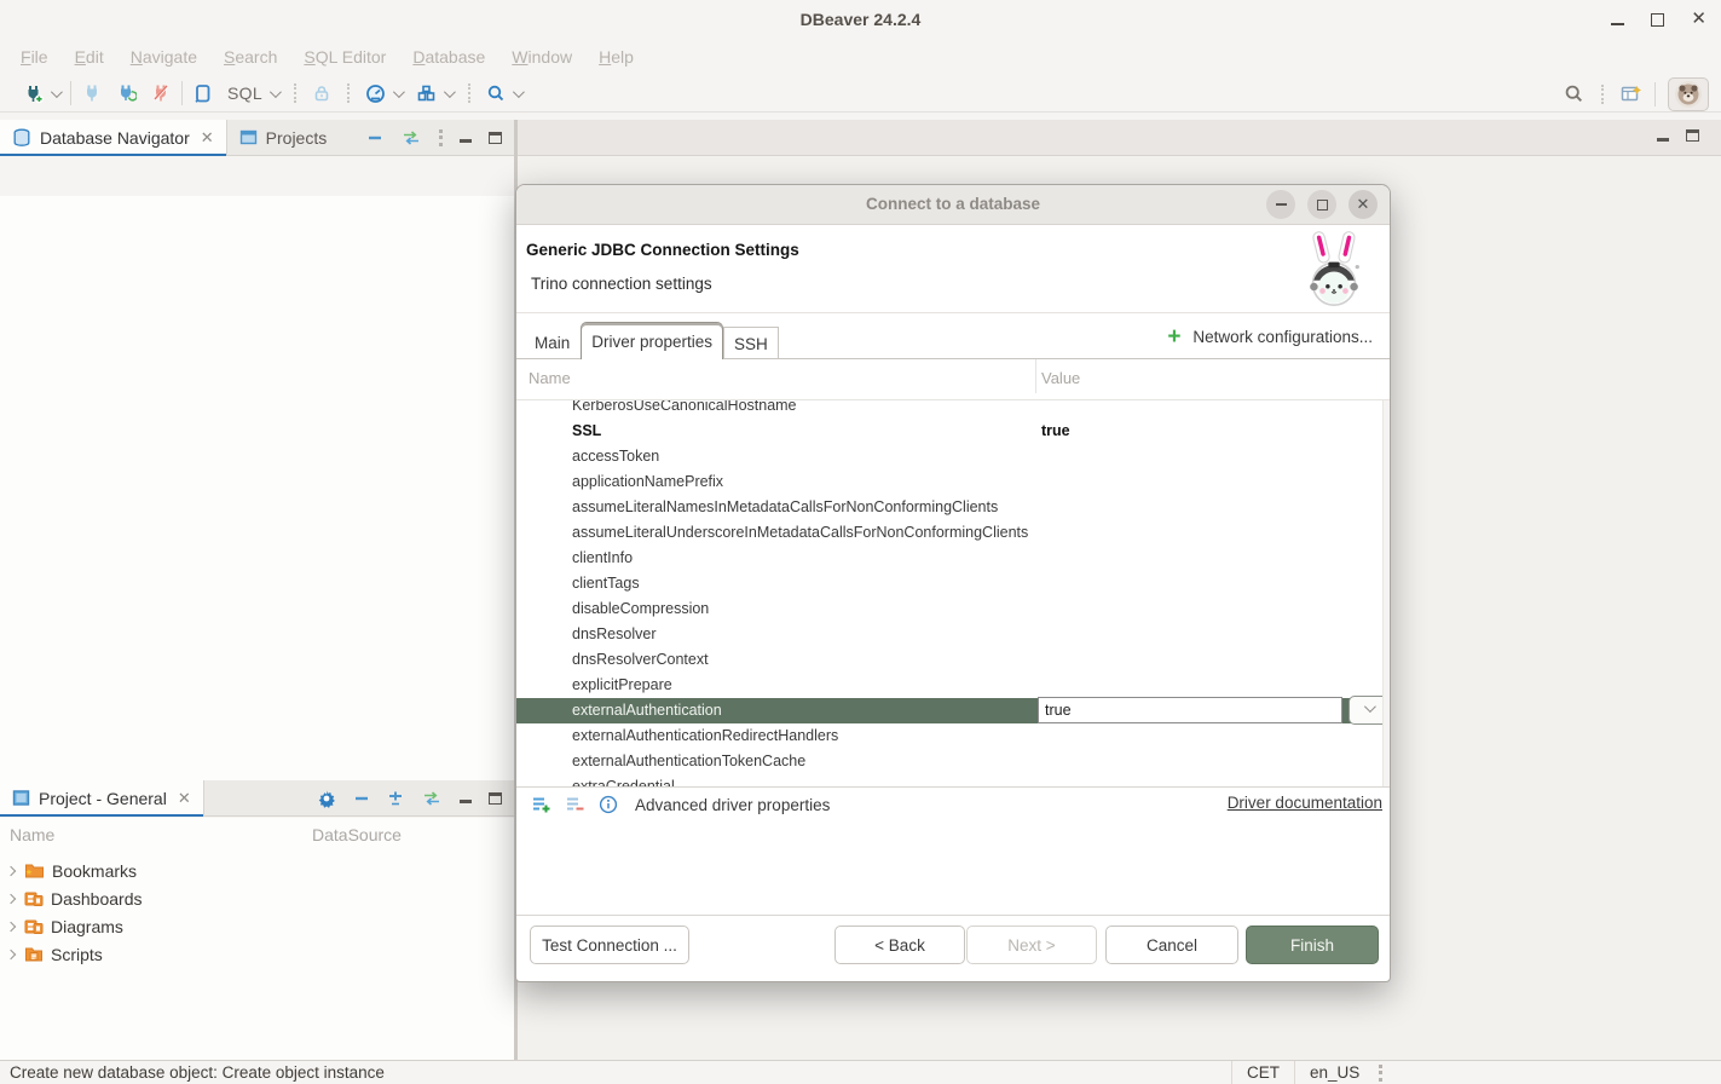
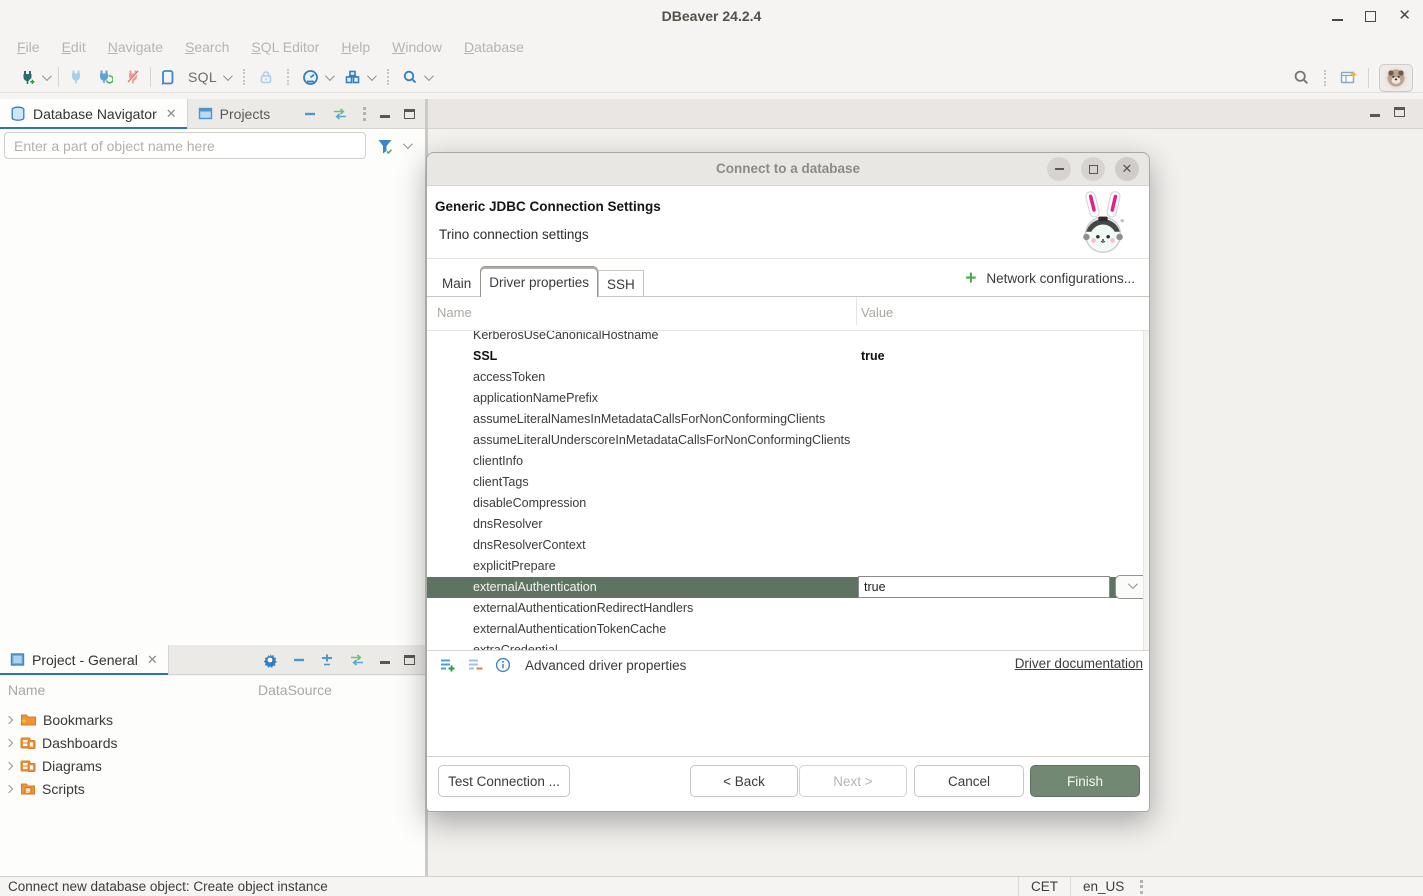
  DBeaver 24.2.4
  ✕
  File
  Edit
  Navigate
  Search
  SQL Editor
- Database
+ Help
  Window
- Help
+ Database
  SQL
  Database Navigator
  ✕
  Projects
+ Enter a part of object name here
  Project - General
  ✕
  Name
  DataSource
  Bookmarks
  Dashboards
  Diagrams
  Scripts
- Create new database object: Create object instance
+ Connect new database object: Create object instance
  CET
  en_US
  Connect to a database
  ✕
  Generic JDBC Connection Settings
  Trino connection settings
  Main
  Driver properties
  SSH
  +
  Network configurations...
  Name
  Value
  KerberosUseCanonicalHostname
  SSL
  true
  accessToken
  applicationNamePrefix
  assumeLiteralNamesInMetadataCallsForNonConformingClients
  assumeLiteralUnderscoreInMetadataCallsForNonConformingClients
  clientInfo
  clientTags
  disableCompression
  dnsResolver
  dnsResolverContext
  explicitPrepare
  externalAuthentication
  true
  externalAuthenticationRedirectHandlers
  externalAuthenticationTokenCache
  Advanced driver properties
  Driver documentation
  Test Connection ...
  < Back
  Next >
  Cancel
  Finish
